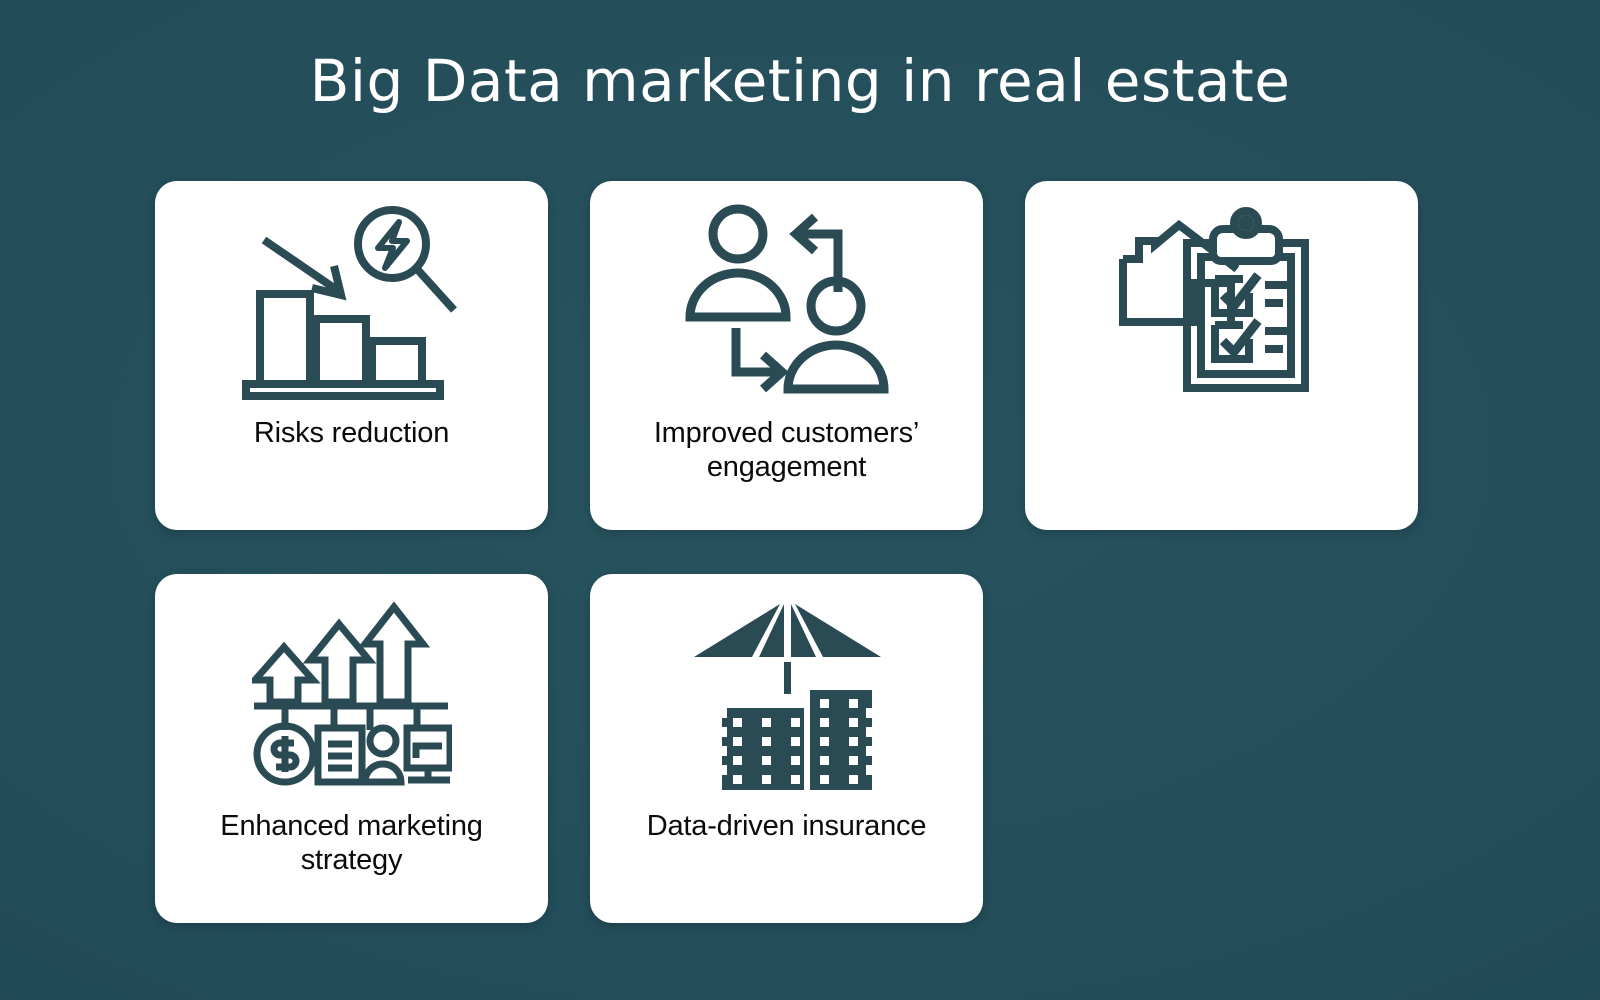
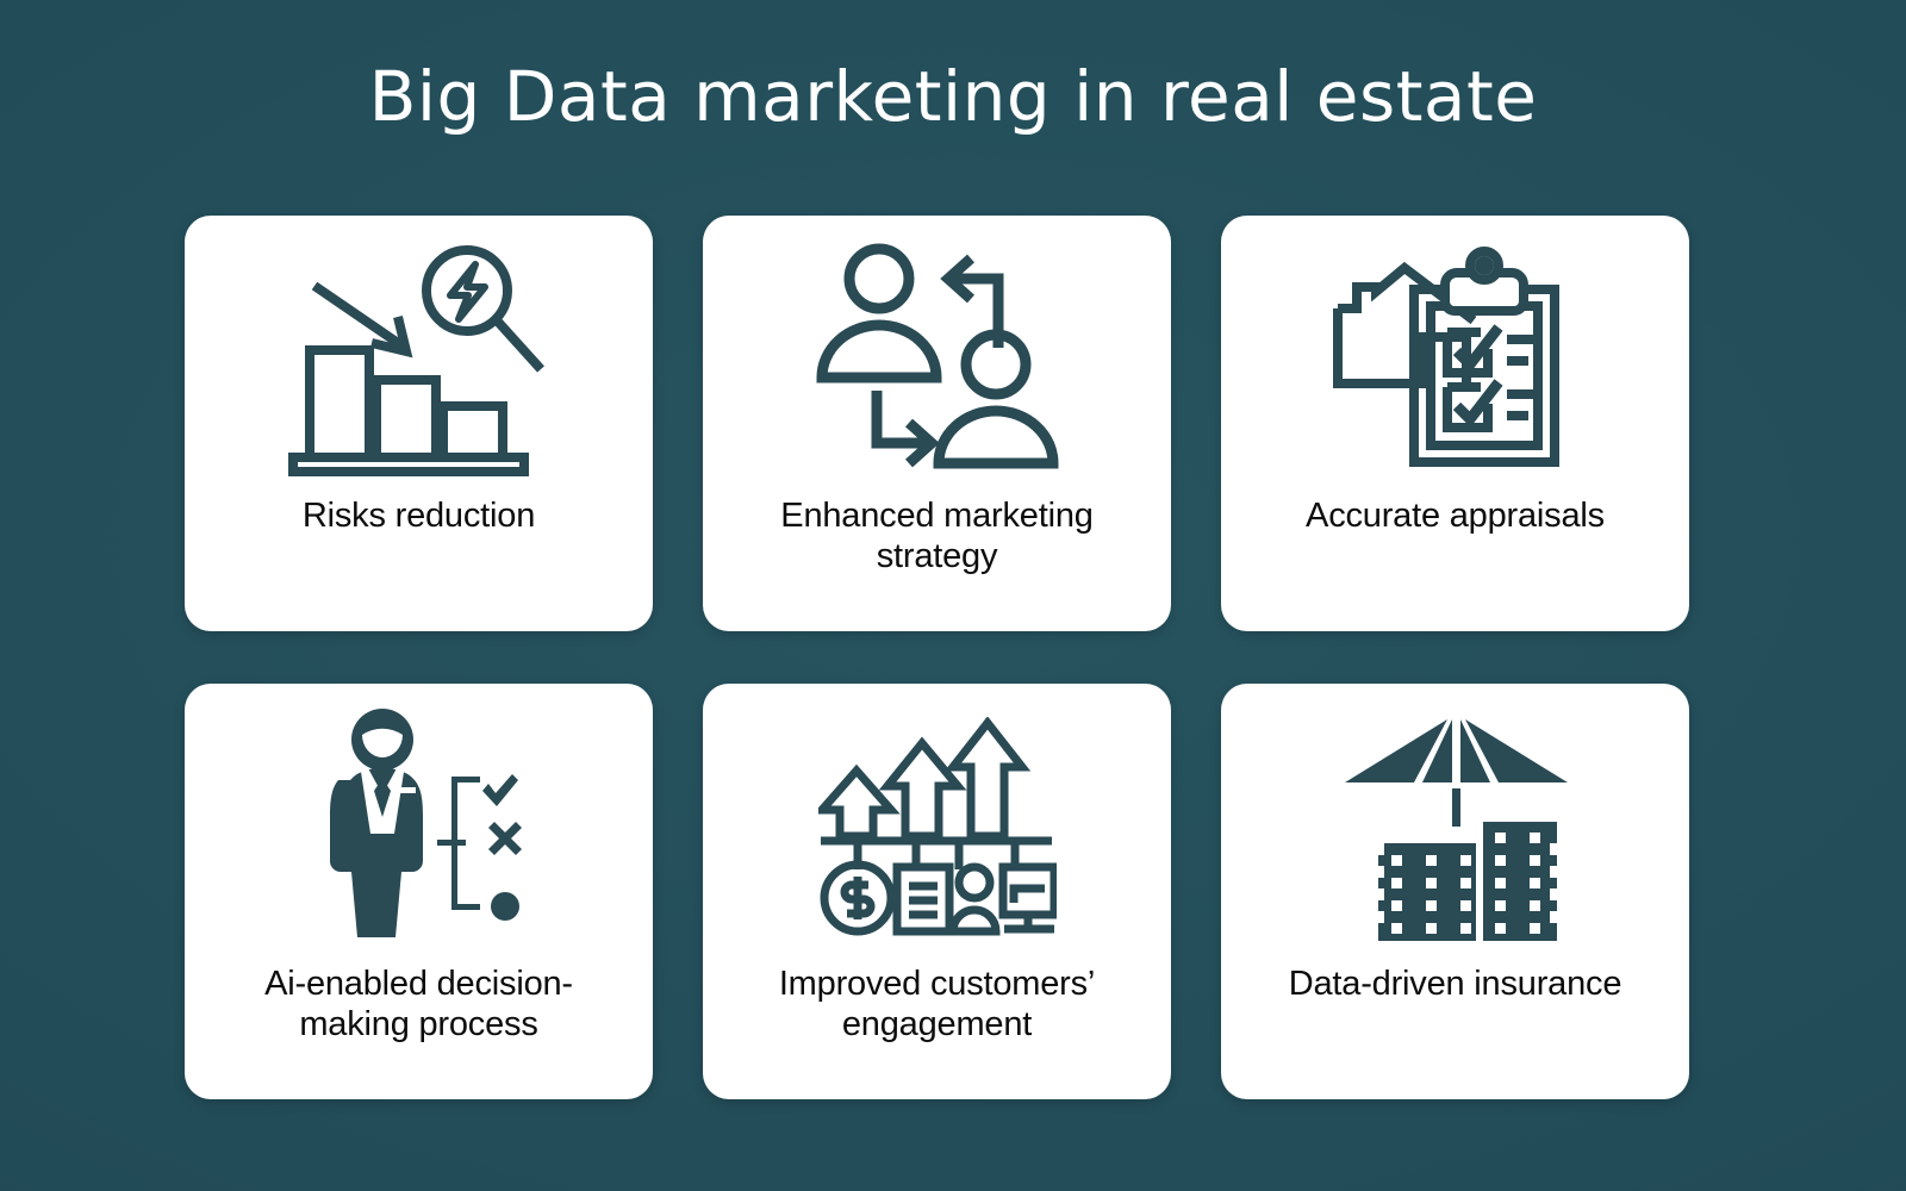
  Big Data marketing in real estate
  Risks reduction
- Improved customers’ engagement
+ Enhanced marketing strategy
+ Accurate appraisals
+ Ai-enabled decision-making process
- Enhanced marketing strategy
+ Improved customers’ engagement
  Data-driven insurance
